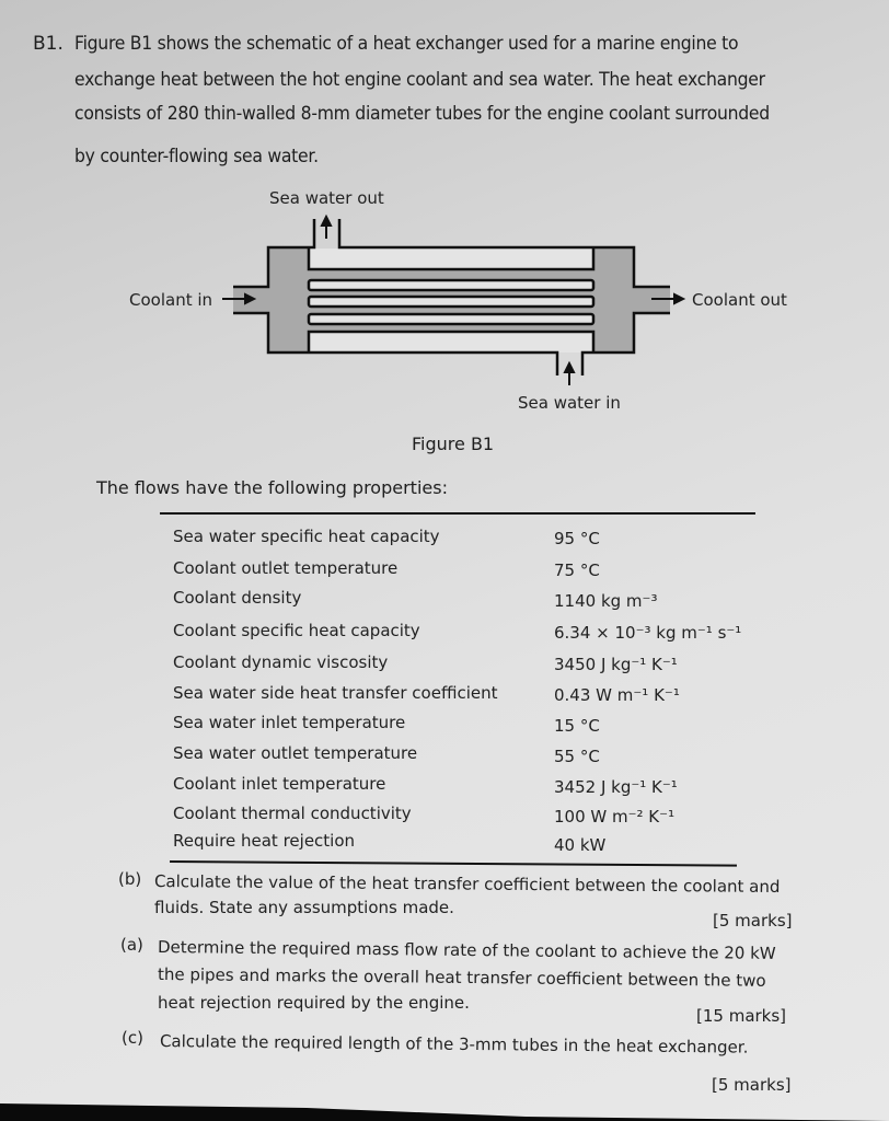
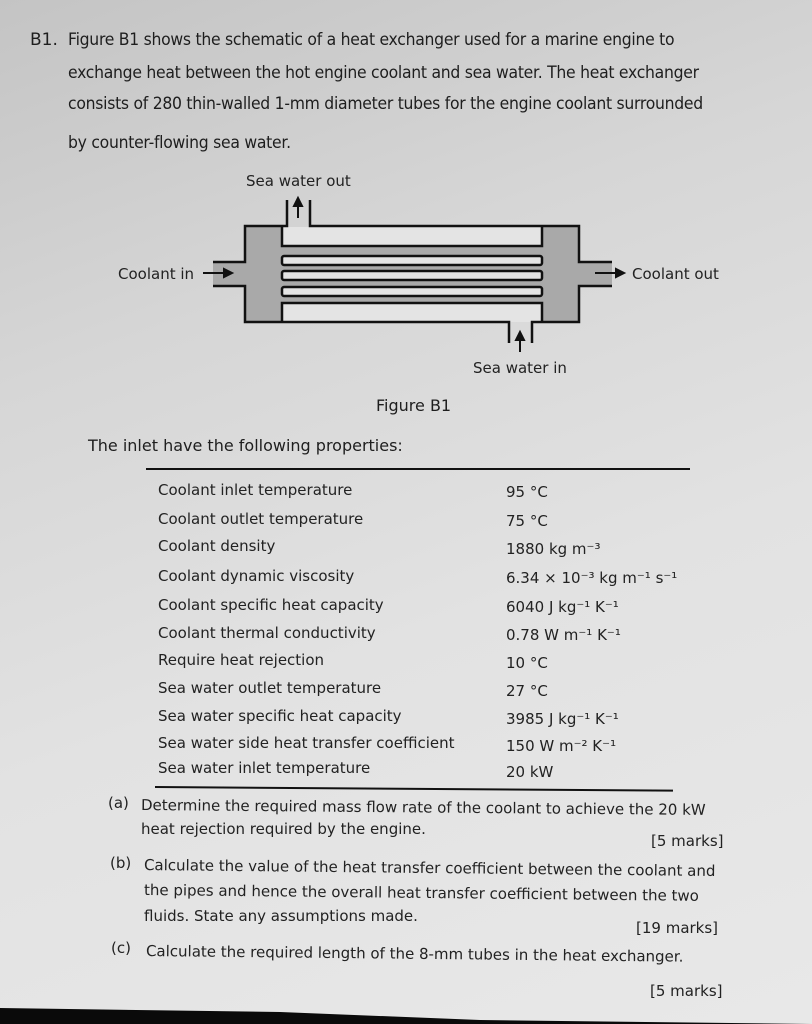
  B1.
  Figure B1 shows the schematic of a heat exchanger used for a marine engine to
  exchange heat between the hot engine coolant and sea water. The heat exchanger
- consists of 280 thin-walled 8-mm diameter tubes for the engine coolant surrounded
+ consists of 280 thin-walled 1-mm diameter tubes for the engine coolant surrounded
  by counter-flowing sea water.
  Sea water out
  Coolant in
  Coolant out
  Sea water in
  Figure B1
- The flows have the following properties:
+ The inlet have the following properties:
- Sea water specific heat capacity
+ Coolant inlet temperature
  95 °C
  Coolant outlet temperature
  75 °C
  Coolant density
- 1140 kg m⁻³
+ 1880 kg m⁻³
- Coolant specific heat capacity
+ Coolant dynamic viscosity
  6.34 × 10⁻³ kg m⁻¹ s⁻¹
- Coolant dynamic viscosity
+ Coolant specific heat capacity
- 3450 J kg⁻¹ K⁻¹
+ 6040 J kg⁻¹ K⁻¹
- Sea water side heat transfer coefficient
+ Coolant thermal conductivity
- 0.43 W m⁻¹ K⁻¹
+ 0.78 W m⁻¹ K⁻¹
- Sea water inlet temperature
+ Require heat rejection
- 15 °C
+ 10 °C
  Sea water outlet temperature
- 55 °C
+ 27 °C
- Coolant inlet temperature
+ Sea water specific heat capacity
- 3452 J kg⁻¹ K⁻¹
+ 3985 J kg⁻¹ K⁻¹
- Coolant thermal conductivity
+ Sea water side heat transfer coefficient
- 100 W m⁻² K⁻¹
+ 150 W m⁻² K⁻¹
- Require heat rejection
+ Sea water inlet temperature
- 40 kW
+ 20 kW
- (b)
+ (a)
- Calculate the value of the heat transfer coefficient between the coolant and
+ Determine the required mass flow rate of the coolant to achieve the 20 kW
- fluids. State any assumptions made.
+ heat rejection required by the engine.
  [5 marks]
- (a)
+ (b)
- Determine the required mass flow rate of the coolant to achieve the 20 kW
+ Calculate the value of the heat transfer coefficient between the coolant and
- the pipes and marks the overall heat transfer coefficient between the two
+ the pipes and hence the overall heat transfer coefficient between the two
- heat rejection required by the engine.
+ fluids. State any assumptions made.
- [15 marks]
+ [19 marks]
  (c)
- Calculate the required length of the 3-mm tubes in the heat exchanger.
+ Calculate the required length of the 8-mm tubes in the heat exchanger.
  [5 marks]
